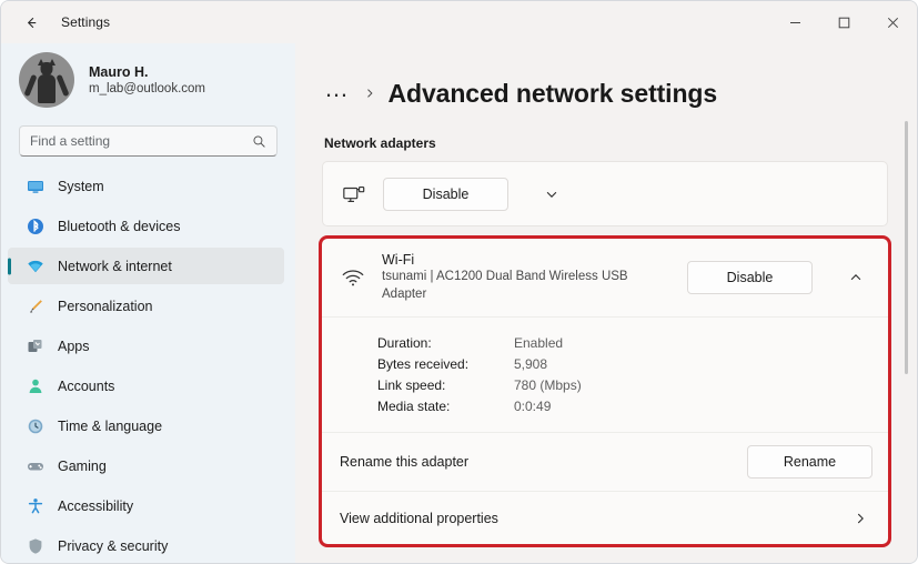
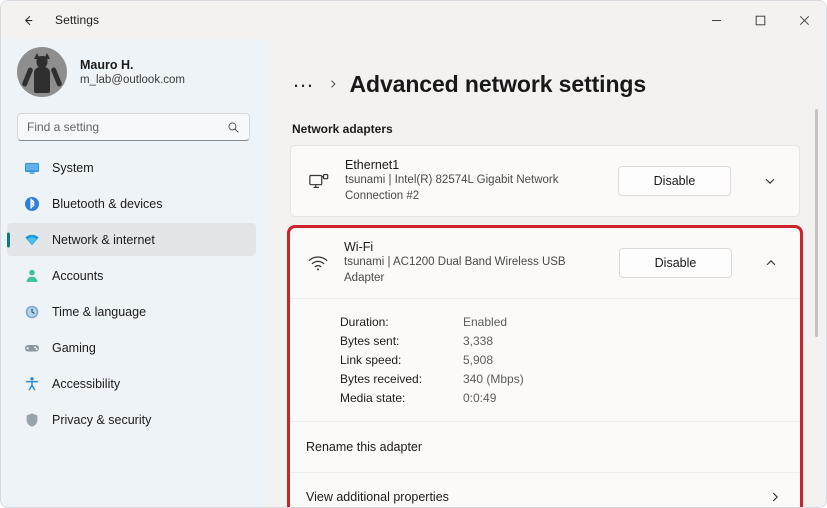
  Settings
  Mauro H.
  m_lab@outlook.com
  Find a setting
  System
  Bluetooth & devices
  Network & internet
- Personalization
- Apps
  Accounts
  Time & language
  Gaming
  Accessibility
  Privacy & security
  …
  Advanced network settings
  Network adapters
+ Ethernet1
+ tsunami | Intel(R) 82574L Gigabit Network Connection #2
  Disable
  Wi-Fi
  tsunami | AC1200 Dual Band Wireless USB Adapter
  Disable
  Duration:
  Enabled
+ Bytes sent:
+ 3,338
- Bytes received:
+ Link speed:
  5,908
- Link speed:
+ Bytes received:
- 780 (Mbps)
+ 340 (Mbps)
  Media state:
  0:0:49
  Rename this adapter
- Rename
  View additional properties
